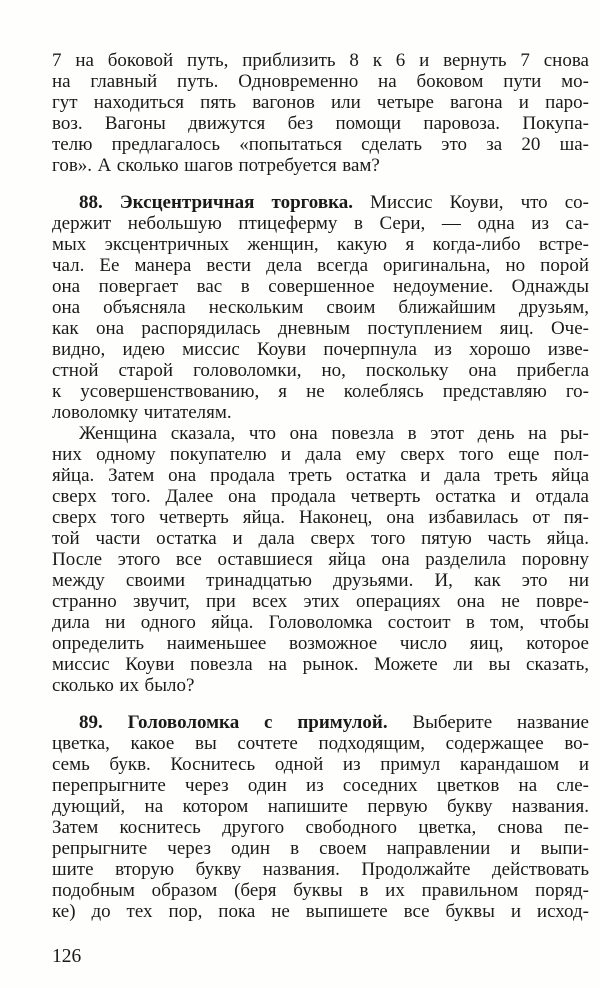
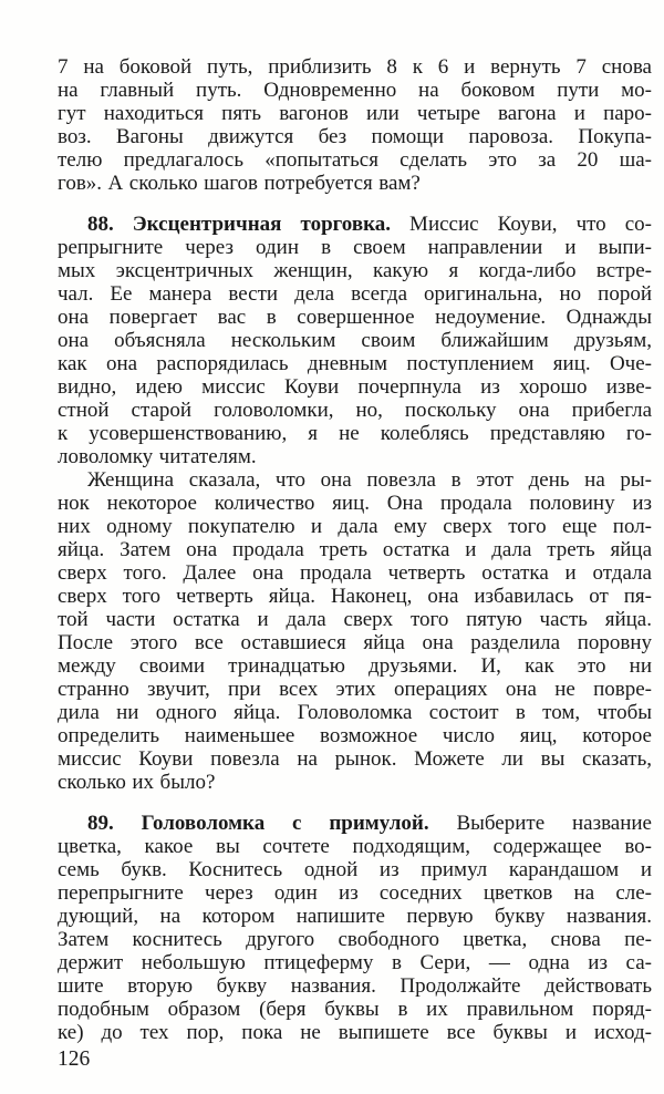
  7 на боковой путь, приблизить 8 к 6 и вернуть 7 снова
  на главный путь. Одновременно на боковом пути мо-
  гут находиться пять вагонов или четыре вагона и паро-
  воз. Вагоны движутся без помощи паровоза. Покупа-
  телю предлагалось «попытаться сделать это за 20 ша-
  гов». А сколько шагов потребуется вам?
  88. Эксцентричная торговка. Миссис Коуви, что со-
- держит небольшую птицеферму в Сери, — одна из са-
+ репрыгните через один в своем направлении и выпи-
  мых эксцентричных женщин, какую я когда-либо встре-
  чал. Ее манера вести дела всегда оригинальна, но порой
  она повергает вас в совершенное недоумение. Однажды
  она объясняла нескольким своим ближайшим друзьям,
  как она распорядилась дневным поступлением яиц. Оче-
  видно, идею миссис Коуви почерпнула из хорошо изве-
  стной старой головоломки, но, поскольку она прибегла
  к усовершенствованию, я не колеблясь представляю го-
  ловоломку читателям.
  Женщина сказала, что она повезла в этот день на ры-
+ нок некоторое количество яиц. Она продала половину из
  них одному покупателю и дала ему сверх того еще пол-
  яйца. Затем она продала треть остатка и дала треть яйца
  сверх того. Далее она продала четверть остатка и отдала
  сверх того четверть яйца. Наконец, она избавилась от пя-
  той части остатка и дала сверх того пятую часть яйца.
  После этого все оставшиеся яйца она разделила поровну
  между своими тринадцатью друзьями. И, как это ни
  странно звучит, при всех этих операциях она не повре-
  дила ни одного яйца. Головоломка состоит в том, чтобы
  определить наименьшее возможное число яиц, которое
  миссис Коуви повезла на рынок. Можете ли вы сказать,
  сколько их было?
  89. Головоломка с примулой. Выберите название
  цветка, какое вы сочтете подходящим, содержащее во-
  семь букв. Коснитесь одной из примул карандашом и
  перепрыгните через один из соседних цветков на сле-
  дующий, на котором напишите первую букву названия.
  Затем коснитесь другого свободного цветка, снова пе-
- репрыгните через один в своем направлении и выпи-
+ держит небольшую птицеферму в Сери, — одна из са-
  шите вторую букву названия. Продолжайте действовать
  подобным образом (беря буквы в их правильном поряд-
  ке) до тех пор, пока не выпишете все буквы и исход-
  126
